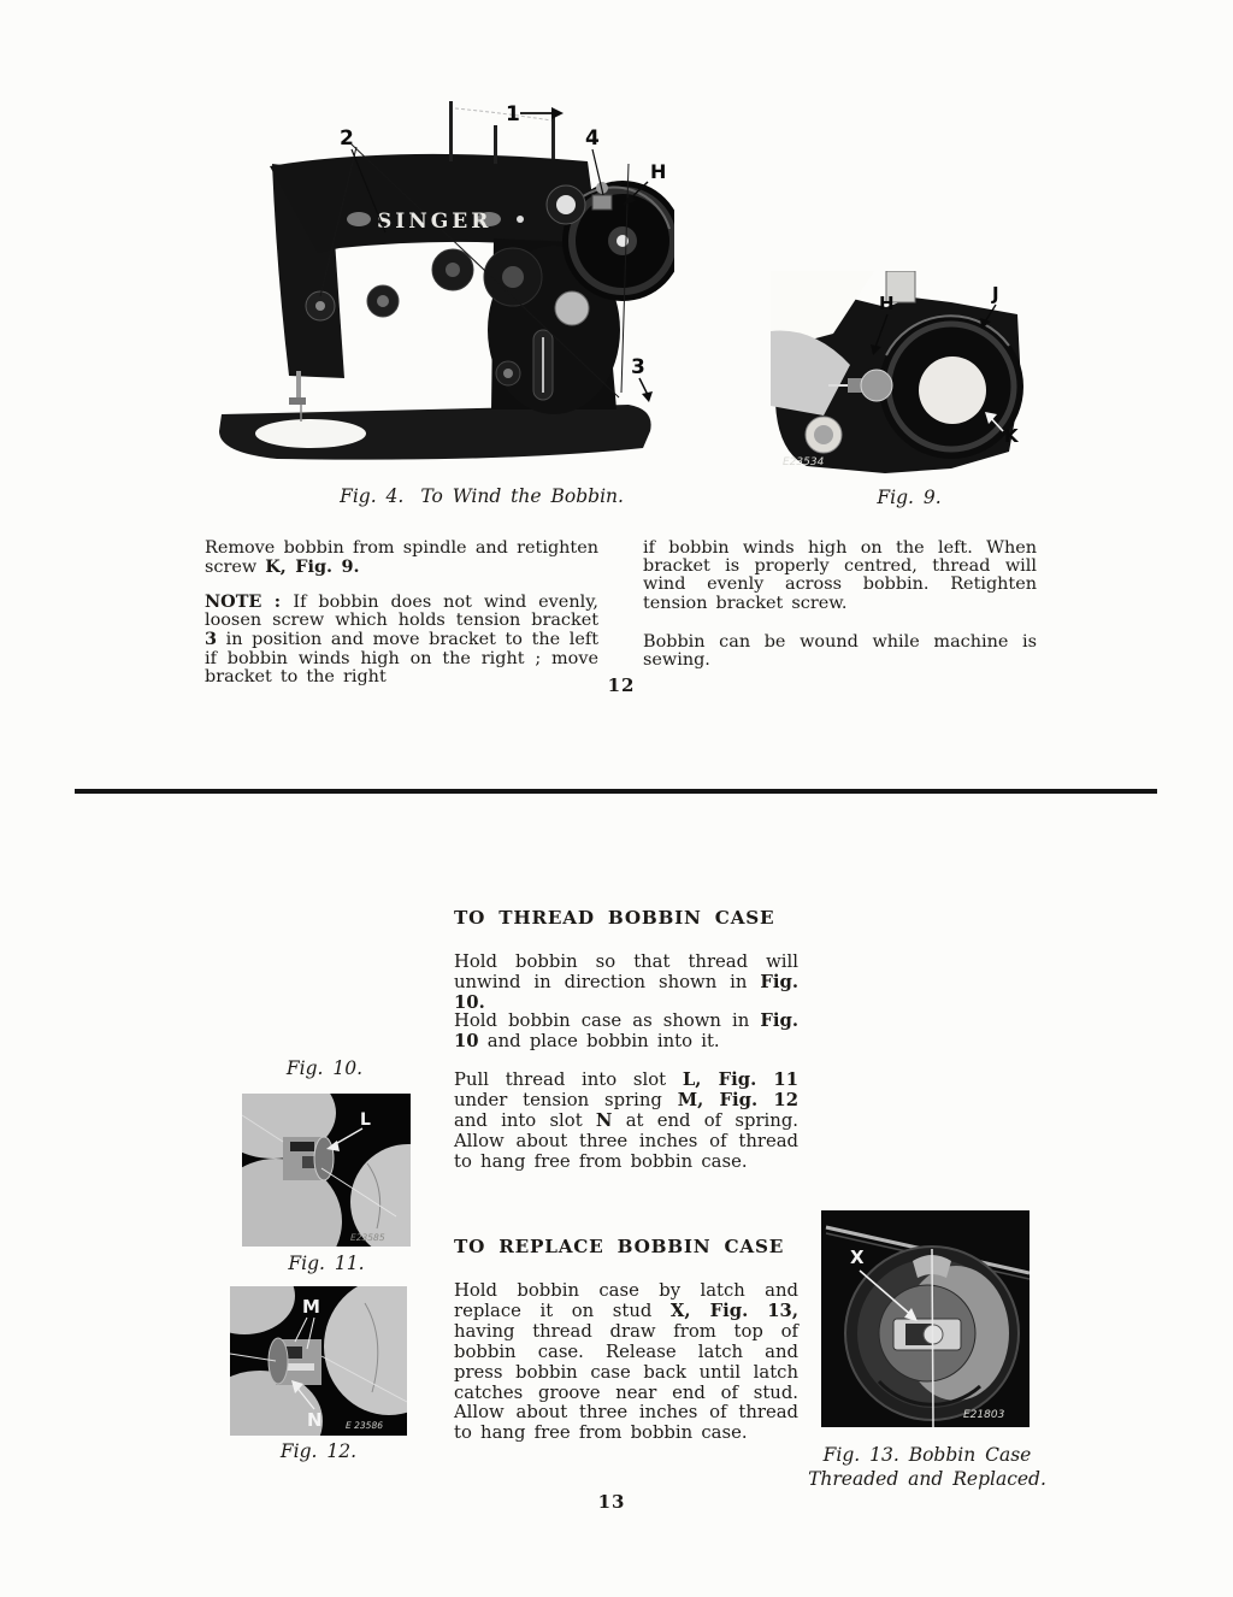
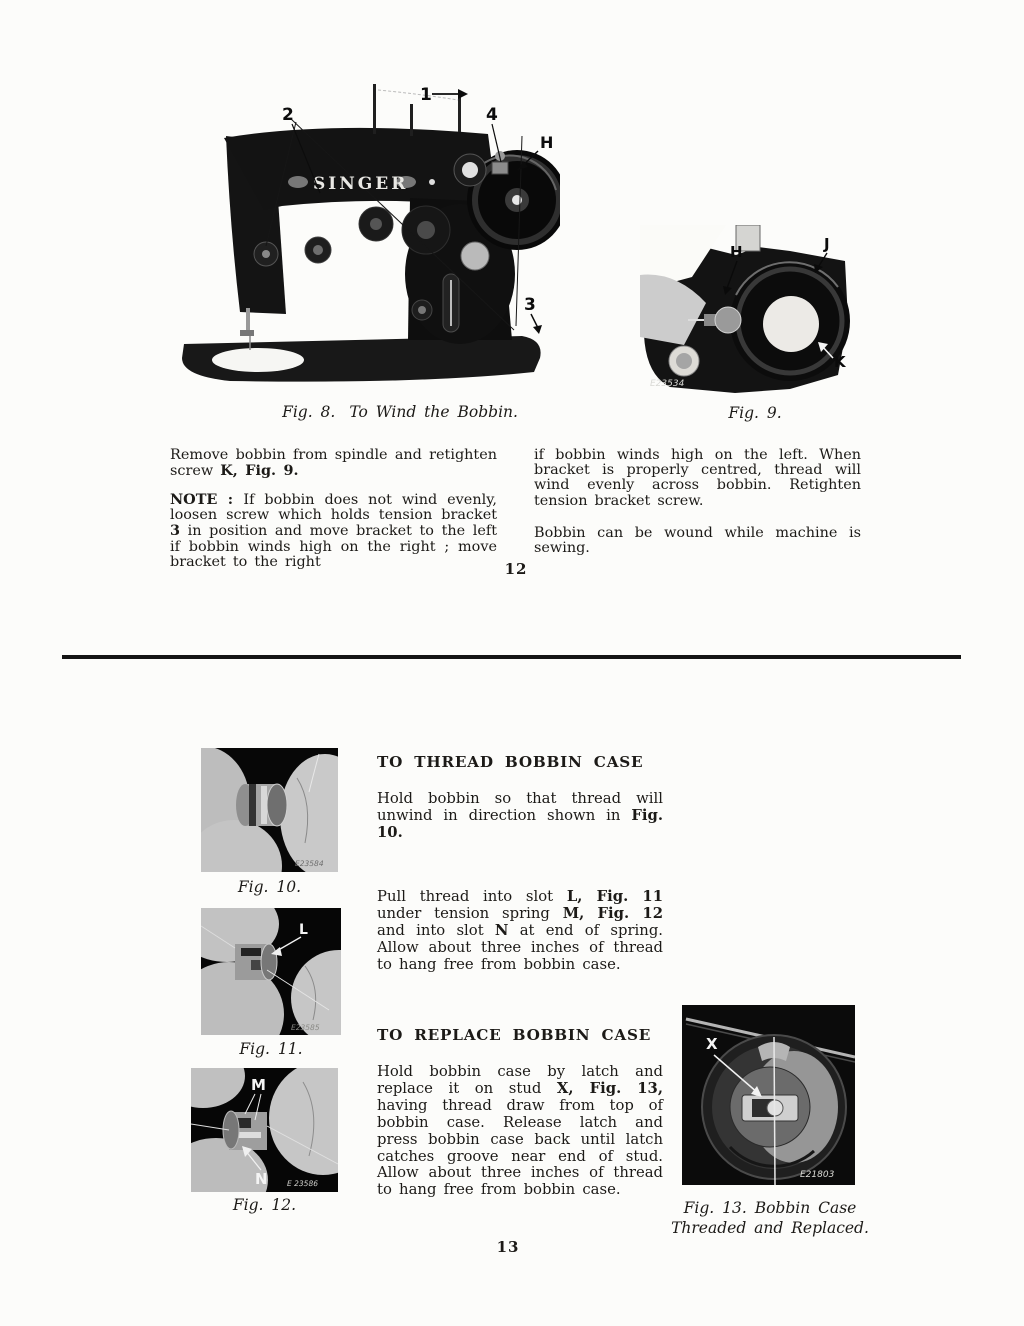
  SINGER
  1
  2
  4
  H
  3
  H
  J
  K
  E23534
- Fig. 4. To Wind the Bobbin.
+ Fig. 8. To Wind the Bobbin.
  Fig. 9.
  Remove bobbin from spindle and retighten screw K, Fig. 9.
  NOTE : If bobbin does not wind evenly, loosen screw which holds tension bracket 3 in position and move bracket to the left if bobbin winds high on the right ; move bracket to the right
  if bobbin winds high on the left. When bracket is properly centred, thread will wind evenly across bobbin. Retighten tension bracket screw.
  Bobbin can be wound while machine is sewing.
  12
+ E23584
  Fig. 10.
  L
  E23585
  Fig. 11.
  M
  N
  E 23586
  Fig. 12.
  TO THREAD BOBBIN CASE
  Hold bobbin so that thread will unwind in direction shown in Fig. 10.
- Hold bobbin case as shown in Fig. 10 and place bobbin into it.
  Pull thread into slot L, Fig. 11 under tension spring M, Fig. 12 and into slot N at end of spring. Allow about three inches of thread to hang free from bobbin case.
  TO REPLACE BOBBIN CASE
  Hold bobbin case by latch and replace it on stud X, Fig. 13, having thread draw from top of bobbin case. Release latch and press bobbin case back until latch catches groove near end of stud. Allow about three inches of thread to hang free from bobbin case.
  X
  E21803
  Fig. 13. Bobbin Case
  Threaded and Replaced.
  13
